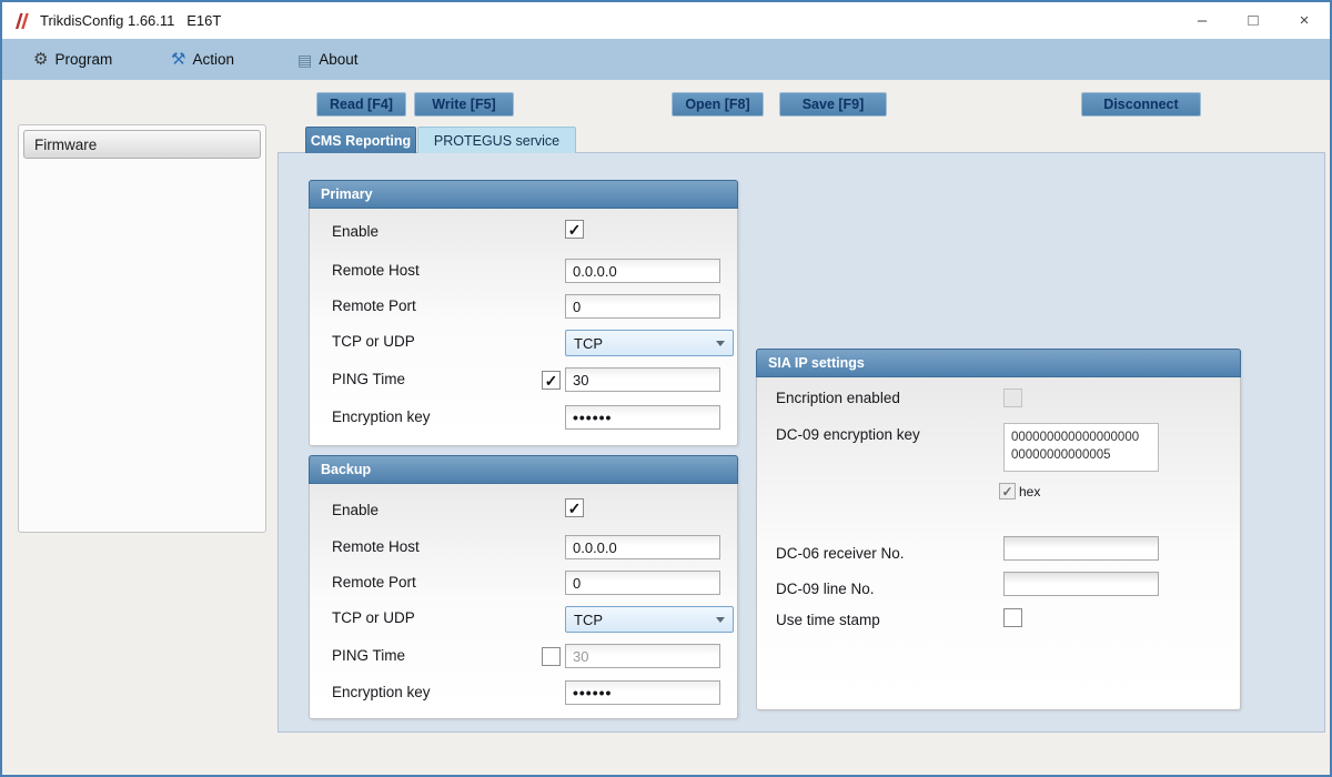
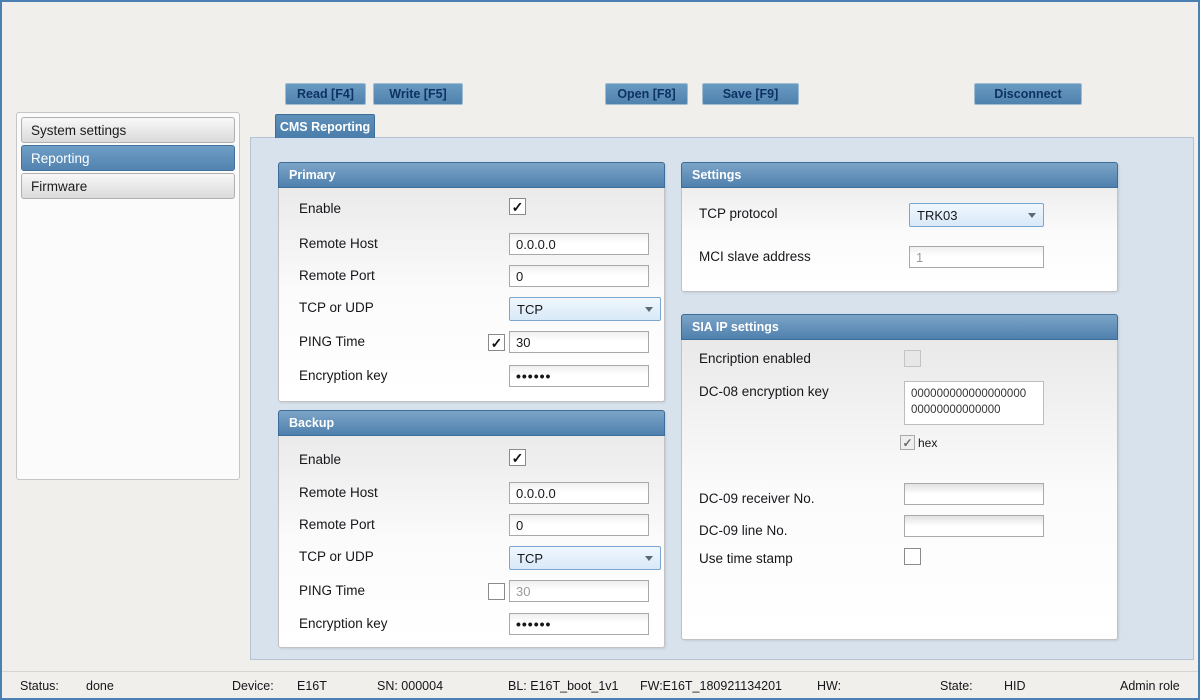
- TrikdisConfig 1.66.11 E16T
- –
- □
- ×
- ⚙
- Program
- ⚒
- Action
- ▤
- About
  Read [F4]
  Write [F5]
  Open [F8]
  Save [F9]
  Disconnect
+ System settings
+ Reporting
  Firmware
  CMS Reporting
- PROTEGUS service
  Primary
  Enable
  ✓
  Remote Host
  0.0.0.0
  Remote Port
  0
  TCP or UDP
  TCP
  PING Time
  ✓
  30
  Encryption key
  ••••••
  Backup
  Enable
  ✓
  Remote Host
  0.0.0.0
  Remote Port
  0
  TCP or UDP
  TCP
  PING Time
  30
  Encryption key
  ••••••
+ Settings
+ TCP protocol
+ TRK03
+ MCI slave address
+ 1
  SIA IP settings
  Encription enabled
- DC-09 encryption key
+ DC-08 encryption key
- 00000000000000000000000000000005
+ 00000000000000000000000000000000
  ✓
  hex
- DC-06 receiver No.
+ DC-09 receiver No.
  DC-09 line No.
  Use time stamp
+ Status:
+ done
+ Device:
+ E16T
+ SN: 000004
+ BL: E16T_boot_1v1
+ FW:E16T_180921134201
+ HW:
+ State:
+ HID
+ Admin role
